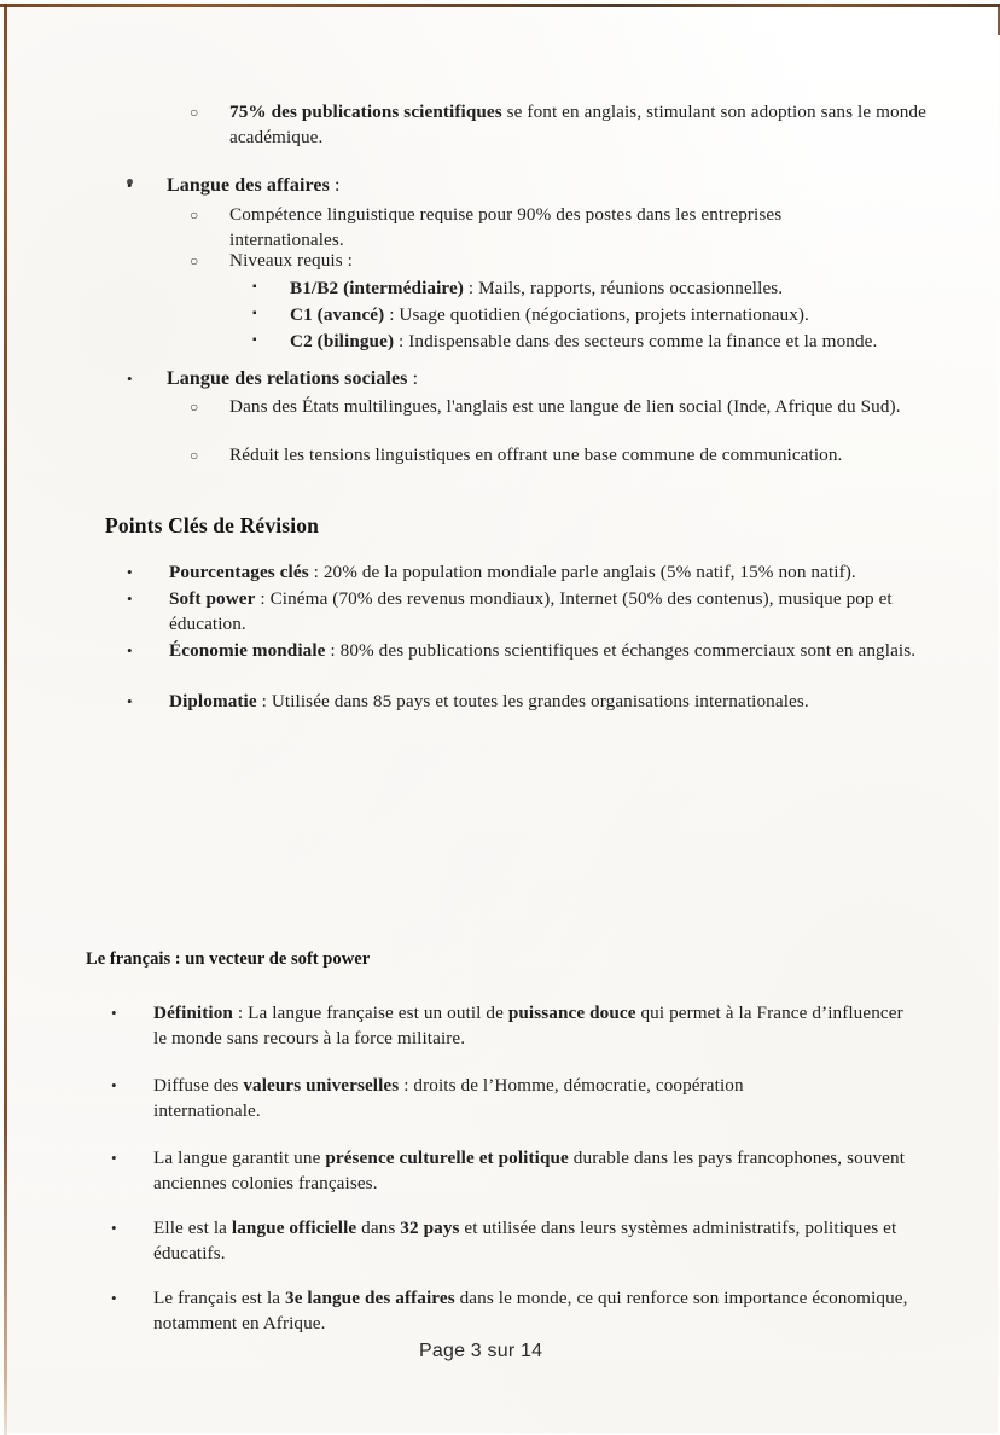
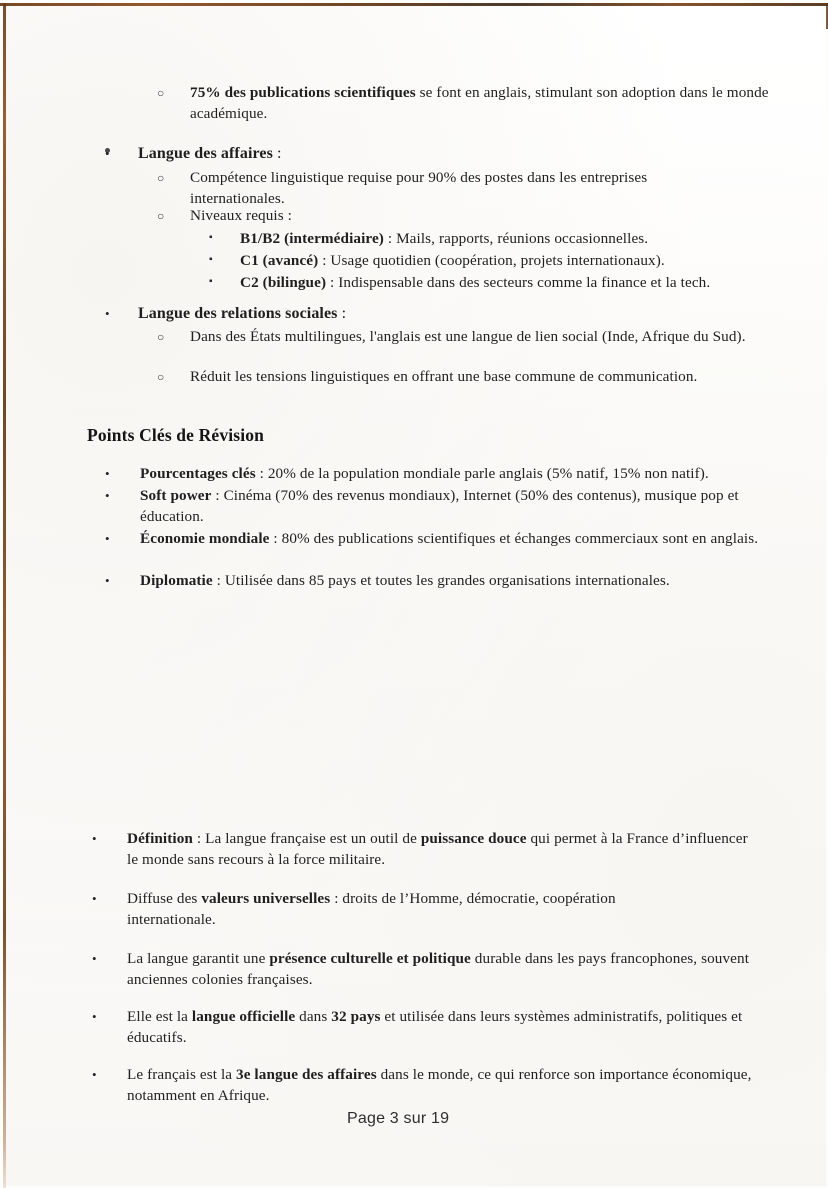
  ○
- 75% des publications scientifiques se font en anglais, stimulant son adoption sans le monde académique.
+ 75% des publications scientifiques se font en anglais, stimulant son adoption dans le monde académique.
  •
  Langue des affaires :
  ○
  Compétence linguistique requise pour 90% des postes dans les entreprises internationales.
  ○
  Niveaux requis :
  ▪
  B1/B2 (intermédiaire) : Mails, rapports, réunions occasionnelles.
  ▪
- C1 (avancé) : Usage quotidien (négociations, projets internationaux).
+ C1 (avancé) : Usage quotidien (coopération, projets internationaux).
  ▪
- C2 (bilingue) : Indispensable dans des secteurs comme la finance et la monde.
+ C2 (bilingue) : Indispensable dans des secteurs comme la finance et la tech.
  •
  Langue des relations sociales :
  ○
  Dans des États multilingues, l'anglais est une langue de lien social (Inde, Afrique du Sud).
  ○
  Réduit les tensions linguistiques en offrant une base commune de communication.
  Points Clés de Révision
  •
  Pourcentages clés : 20% de la population mondiale parle anglais (5% natif, 15% non natif).
  •
  Soft power : Cinéma (70% des revenus mondiaux), Internet (50% des contenus), musique pop et éducation.
  •
  Économie mondiale : 80% des publications scientifiques et échanges commerciaux sont en anglais.
  •
  Diplomatie : Utilisée dans 85 pays et toutes les grandes organisations internationales.
- Le français : un vecteur de soft power
  •
  Définition : La langue française est un outil de puissance douce qui permet à la France d’influencer le monde sans recours à la force militaire.
  •
  Diffuse des valeurs universelles : droits de l’Homme, démocratie, coopération internationale.
  •
  La langue garantit une présence culturelle et politique durable dans les pays francophones, souvent anciennes colonies françaises.
  •
  Elle est la langue officielle dans 32 pays et utilisée dans leurs systèmes administratifs, politiques et éducatifs.
  •
  Le français est la 3e langue des affaires dans le monde, ce qui renforce son importance économique, notamment en Afrique.
- Page 3 sur 14
+ Page 3 sur 19
